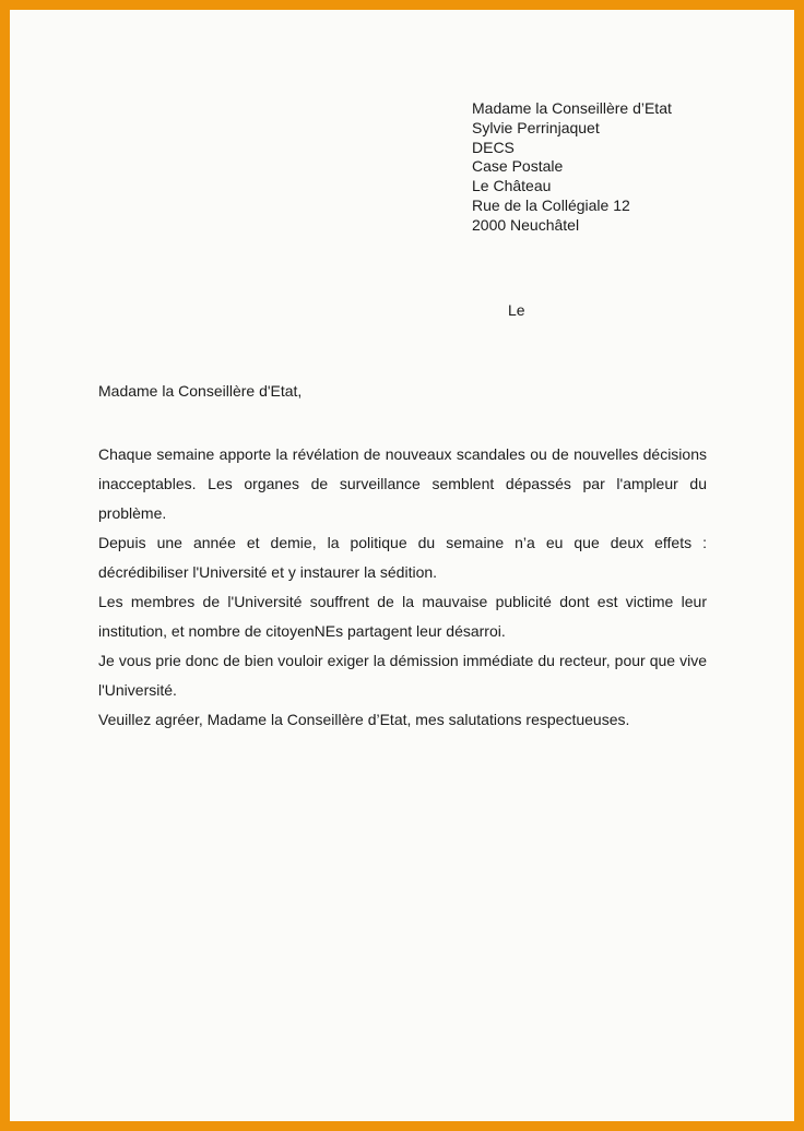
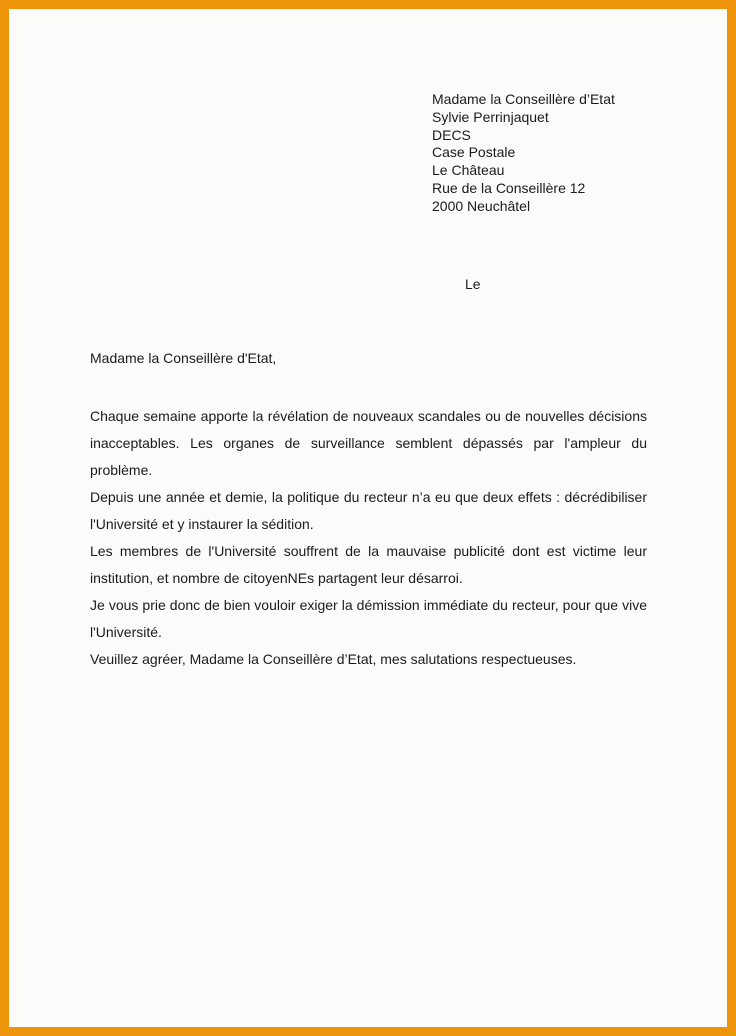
  Madame la Conseillère d’Etat
  Sylvie Perrinjaquet
  DECS
  Case Postale
  Le Château
- Rue de la Collégiale 12
+ Rue de la Conseillère 12
  2000 Neuchâtel
  Le
  Madame la Conseillère d'Etat,
  Chaque semaine apporte la révélation de nouveaux scandales ou de nouvelles décisions inacceptables. Les organes de surveillance semblent dépassés par l'ampleur du problème.
- Depuis une année et demie, la politique du semaine n’a eu que deux effets : décrédibiliser l'Université et y instaurer la sédition.
+ Depuis une année et demie, la politique du recteur n’a eu que deux effets : décrédibiliser l'Université et y instaurer la sédition.
  Les membres de l'Université souffrent de la mauvaise publicité dont est victime leur institution, et nombre de citoyenNEs partagent leur désarroi.
  Je vous prie donc de bien vouloir exiger la démission immédiate du recteur, pour que vive l'Université.
  Veuillez agréer, Madame la Conseillère d’Etat, mes salutations respectueuses.
